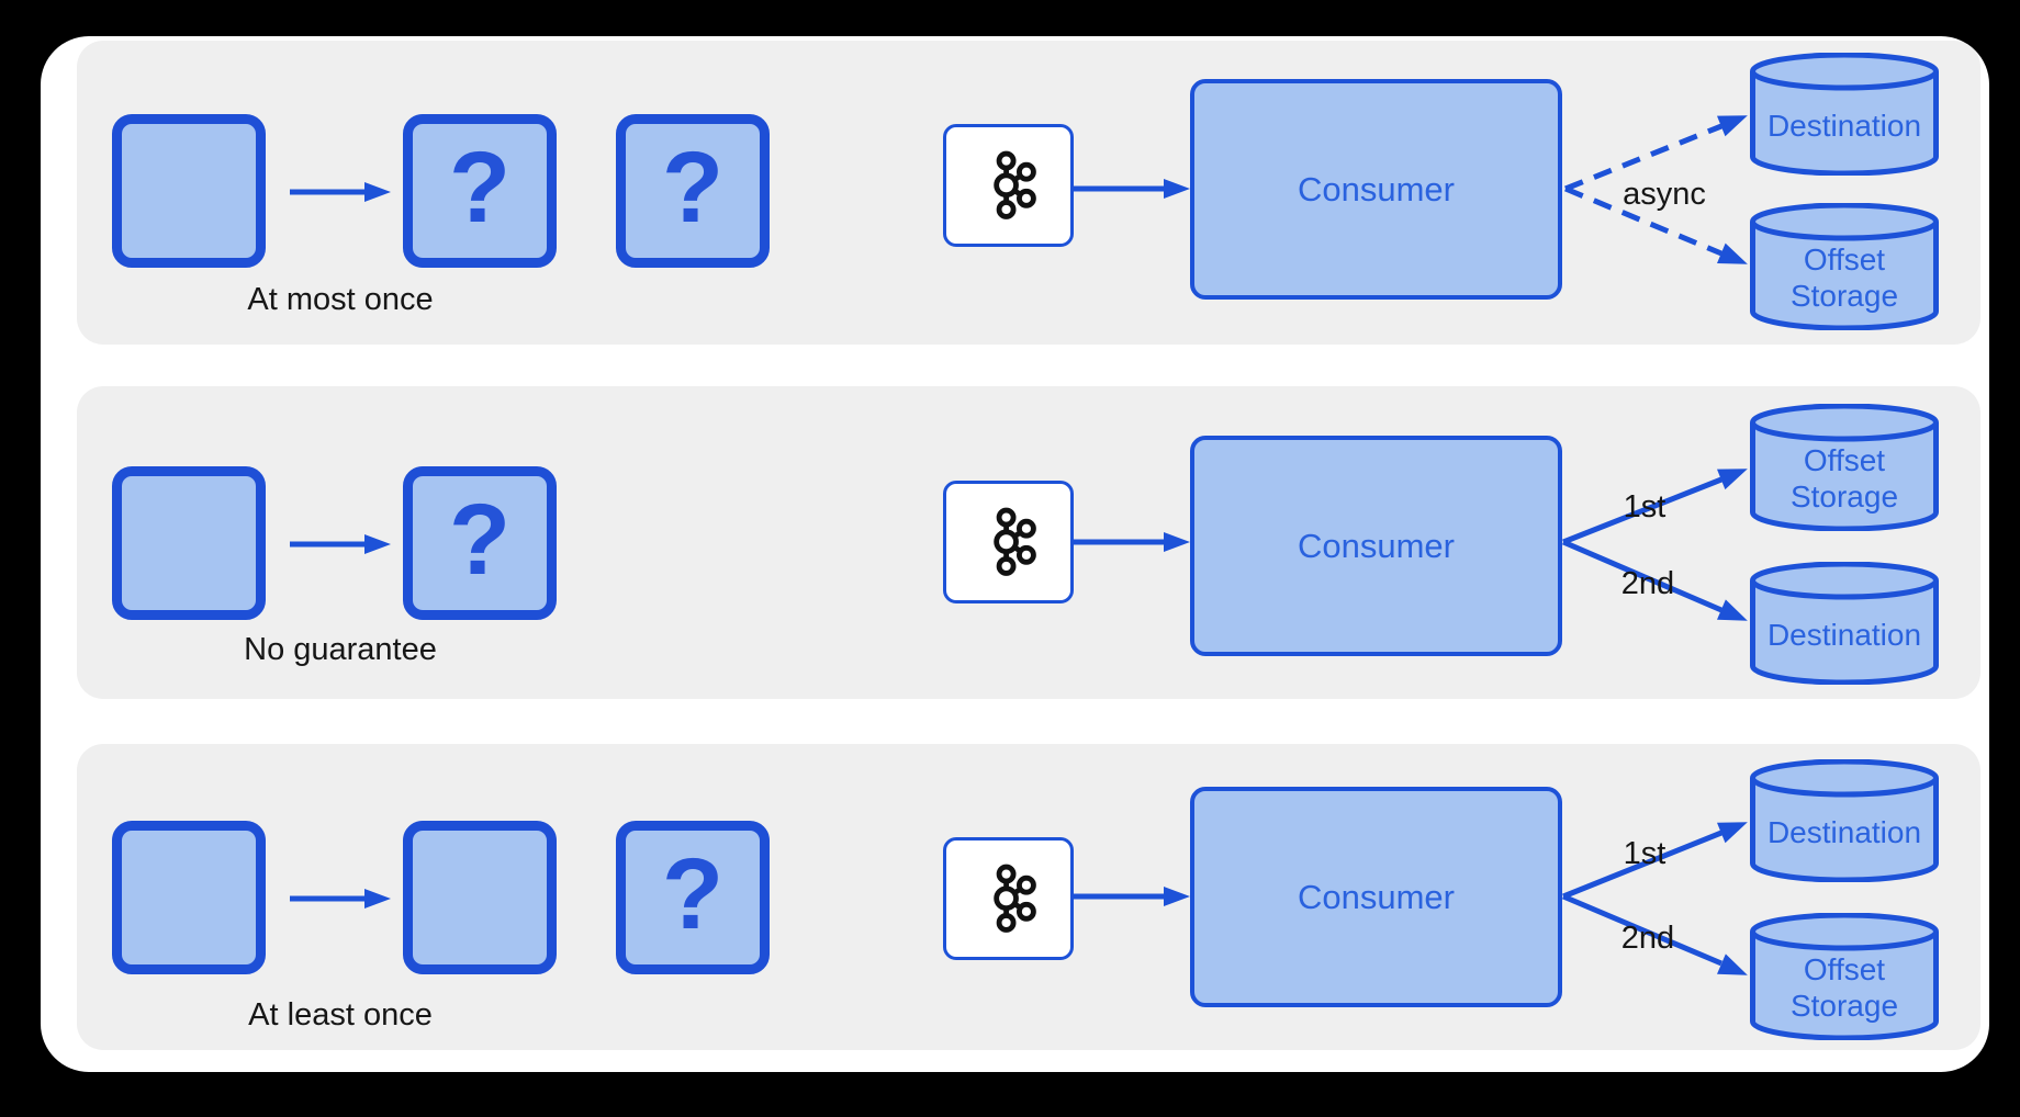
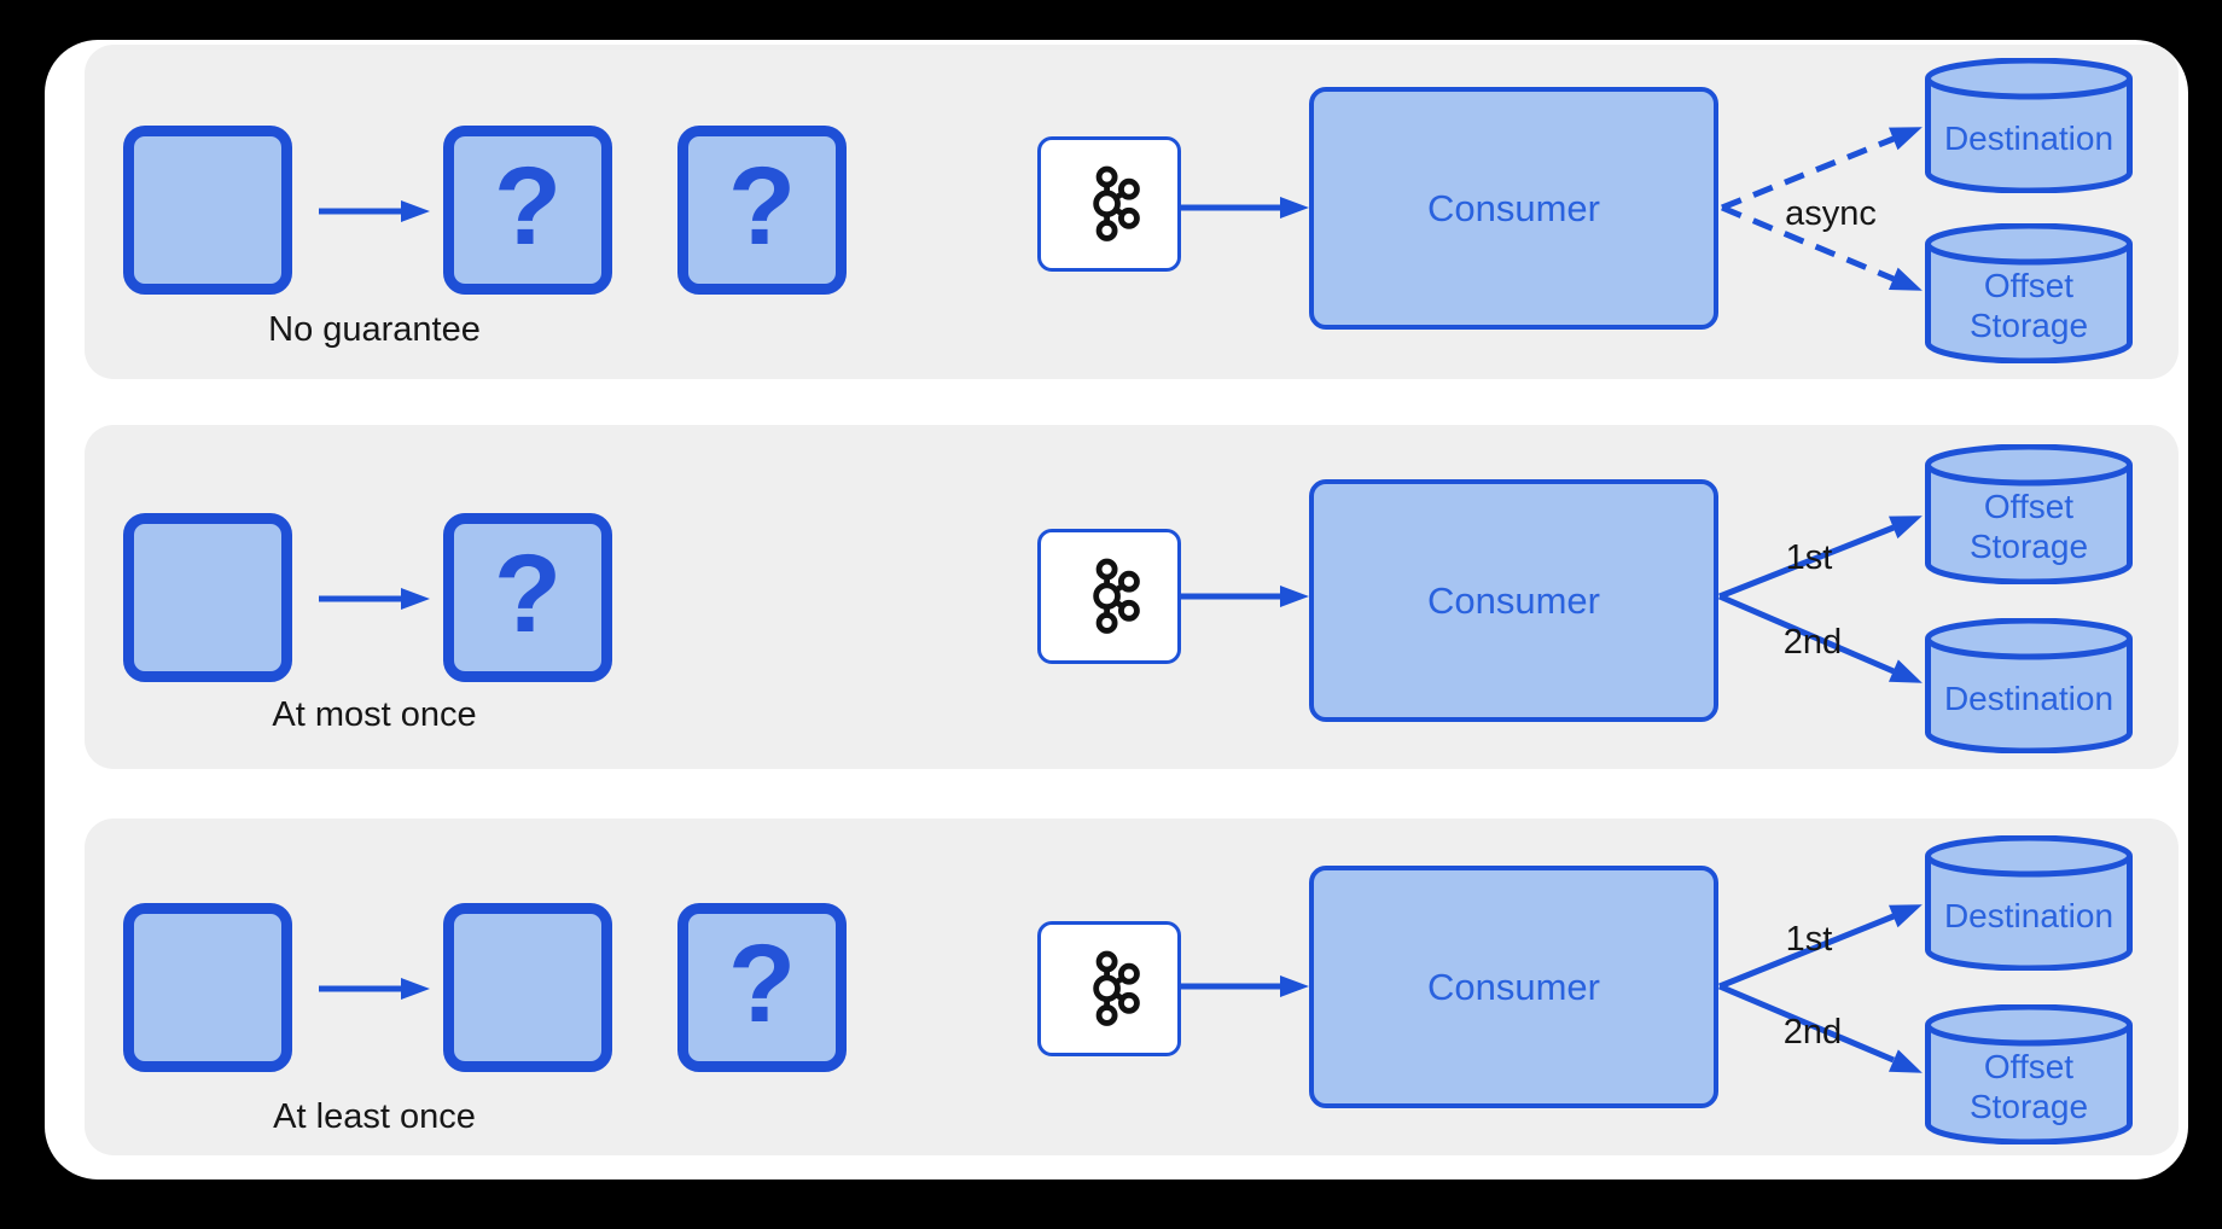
  ?
  ?
- At most once
+ No guarantee
  Consumer
  async
  Destination
  Offset Storage
  ?
- No guarantee
+ At most once
  Consumer
  1st
  2nd
  Offset Storage
  Destination
  ?
  At least once
  Consumer
  1st
  2nd
  Destination
  Offset Storage
